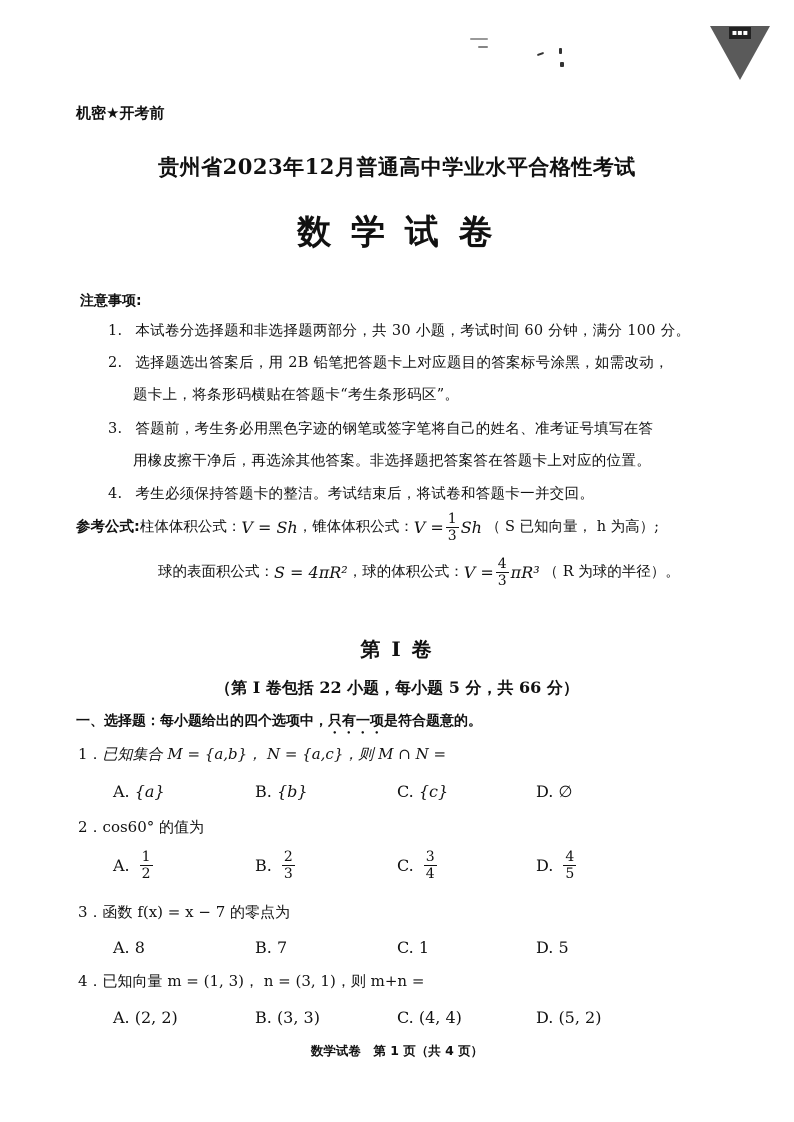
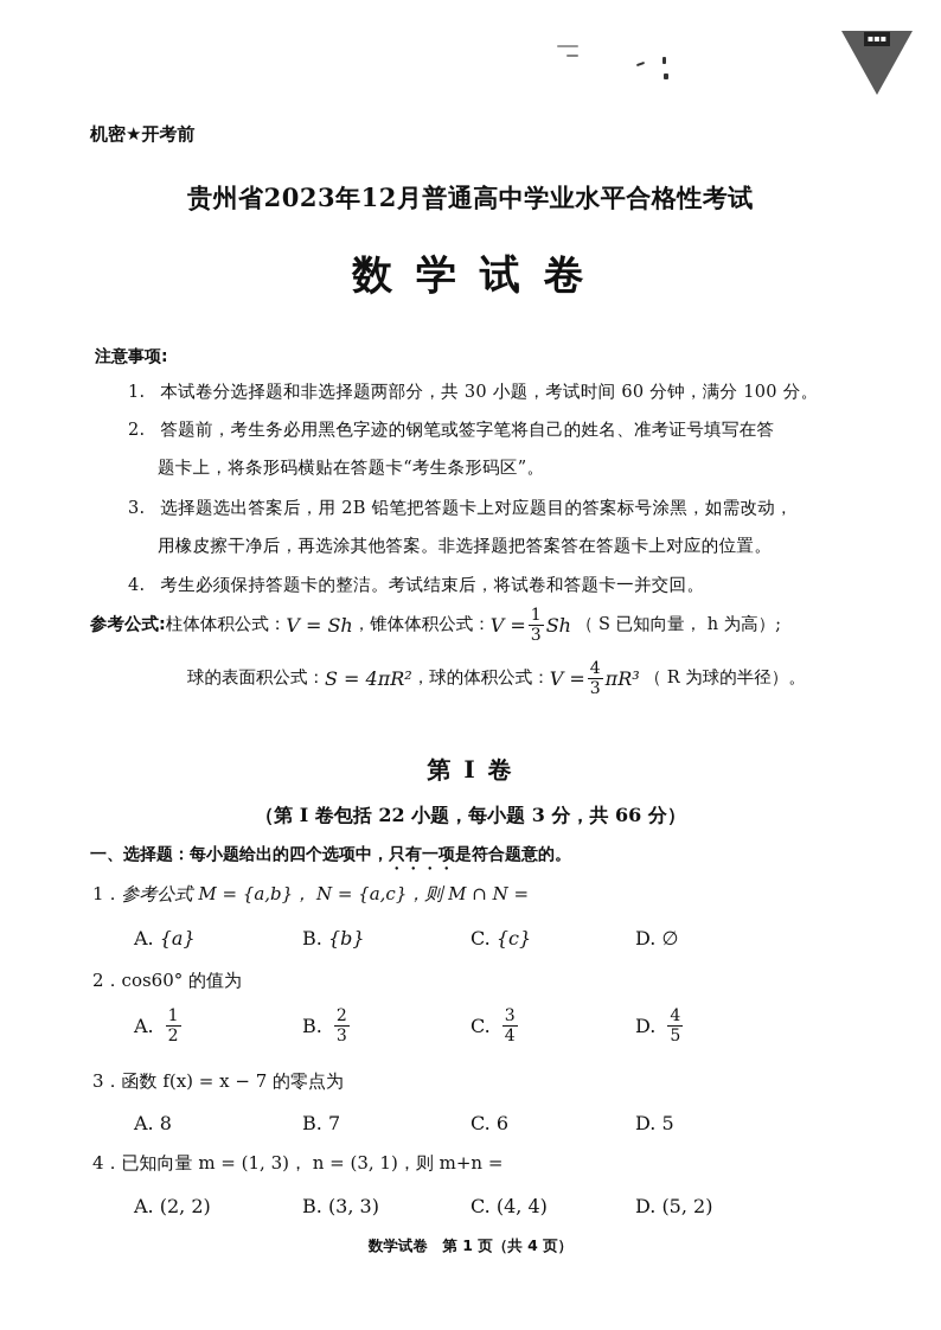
  ▪▪▪
  机密★开考前
  贵州省2023年12月普通高中学业水平合格性考试
  数 学 试 卷
  注意事项:
  1. 本试卷分选择题和非选择题两部分，共 30 小题，考试时间 60 分钟，满分 100 分。
- 2. 选择题选出答案后，用 2B 铅笔把答题卡上对应题目的答案标号涂黑，如需改动，
+ 2. 答题前，考生务必用黑色字迹的钢笔或签字笔将自己的姓名、准考证号填写在答
  题卡上，将条形码横贴在答题卡“考生条形码区”。
- 3. 答题前，考生务必用黑色字迹的钢笔或签字笔将自己的姓名、准考证号填写在答
+ 3. 选择题选出答案后，用 2B 铅笔把答题卡上对应题目的答案标号涂黑，如需改动，
  用橡皮擦干净后，再选涂其他答案。非选择题把答案答在答题卡上对应的位置。
  4. 考生必须保持答题卡的整洁。考试结束后，将试卷和答题卡一并交回。
  参考公式:
  柱体体积公式：
  V = Sh
  ，锥体体积公式：
  V =
  1
  3
  Sh
  （ S 已知向量， h 为高）;
  球的表面积公式：
  S = 4πR²
  ，球的体积公式：
  V =
  4
  3
  πR³
  （ R 为球的半径）。
  第 I 卷
- （第 I 卷包括 22 小题，每小题 5 分，共 66 分）
+ （第 I 卷包括 22 小题，每小题 3 分，共 66 分）
  一、选择题：每小题给出的四个选项中，只有一项是符合题意的。
- 1．已知集合 M = {a,b}， N = {a,c}，则 M ∩ N =
+ 1．参考公式 M = {a,b}， N = {a,c}，则 M ∩ N =
  A. {a}
  B. {b}
  C. {c}
  D. ∅
  2．cos60° 的值为
  A.
  1
  2
  B.
  2
  3
  C.
  3
  4
  D.
  4
  5
  3．函数 f(x) = x − 7 的零点为
  A. 8
  B. 7
- C. 1
+ C. 6
  D. 5
  4．已知向量 m = (1, 3)， n = (3, 1)，则 m+n =
  A. (2, 2)
  B. (3, 3)
  C. (4, 4)
  D. (5, 2)
  数学试卷 第 1 页（共 4 页）
